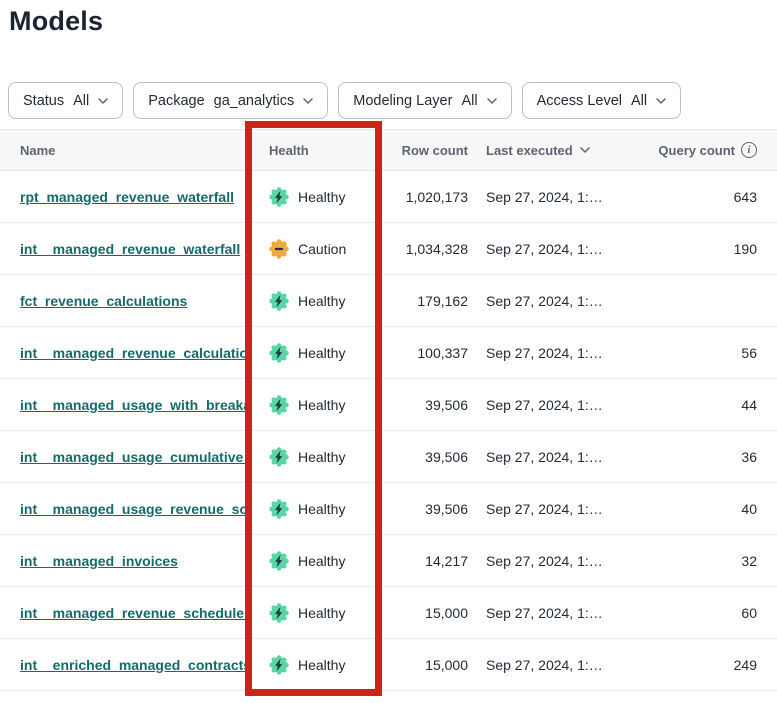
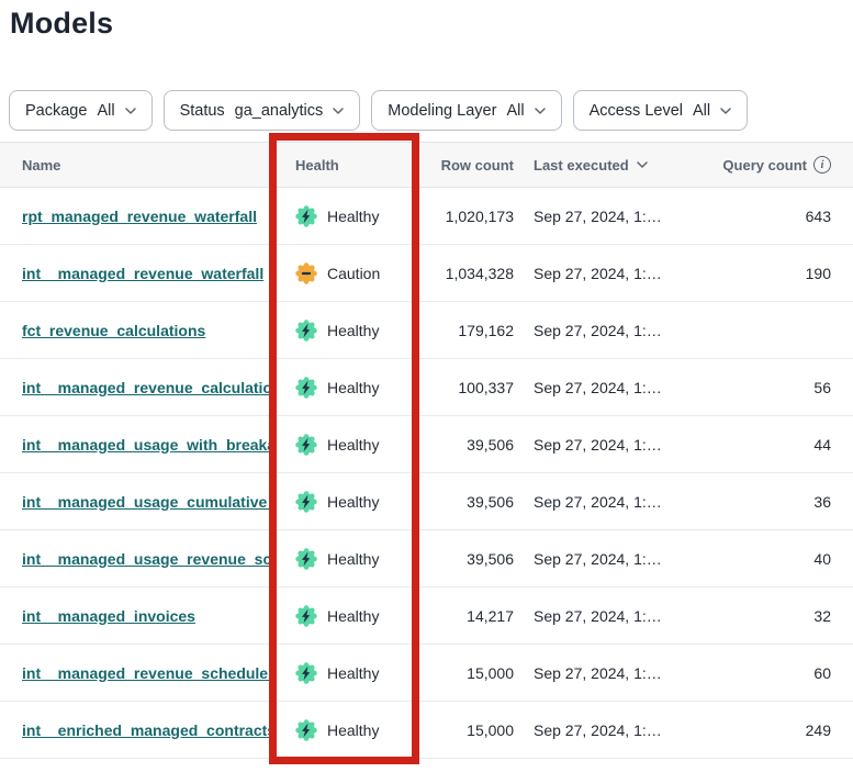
  Models
- Status
+ Package
  All
- Package
+ Status
  ga_analytics
  Modeling Layer
  All
  Access Level
  All
  Name
  Health
  Row count
  Last executed
  Query count
  i
  rpt_managed_revenue_waterfall
  Healthy
  1,020,173
  Sep 27, 2024, 1:…
  643
  int__managed_revenue_waterfall
  Caution
  1,034,328
  Sep 27, 2024, 1:…
  190
  fct_revenue_calculations
  Healthy
  179,162
  Sep 27, 2024, 1:…
  int__managed_revenue_calculatio
  Healthy
  100,337
  Sep 27, 2024, 1:…
  56
  int__managed_usage_with_break
  Healthy
  39,506
  Sep 27, 2024, 1:…
  44
  int__managed_usage_cumulative
  Healthy
  39,506
  Sep 27, 2024, 1:…
  36
  int__managed_usage_revenue_sc
  Healthy
  39,506
  Sep 27, 2024, 1:…
  40
  int__managed_invoices
  Healthy
  14,217
  Sep 27, 2024, 1:…
  32
  int__managed_revenue_schedule
  Healthy
  15,000
  Sep 27, 2024, 1:…
  60
  int__enriched_managed_contract
  Healthy
  15,000
  Sep 27, 2024, 1:…
  249
